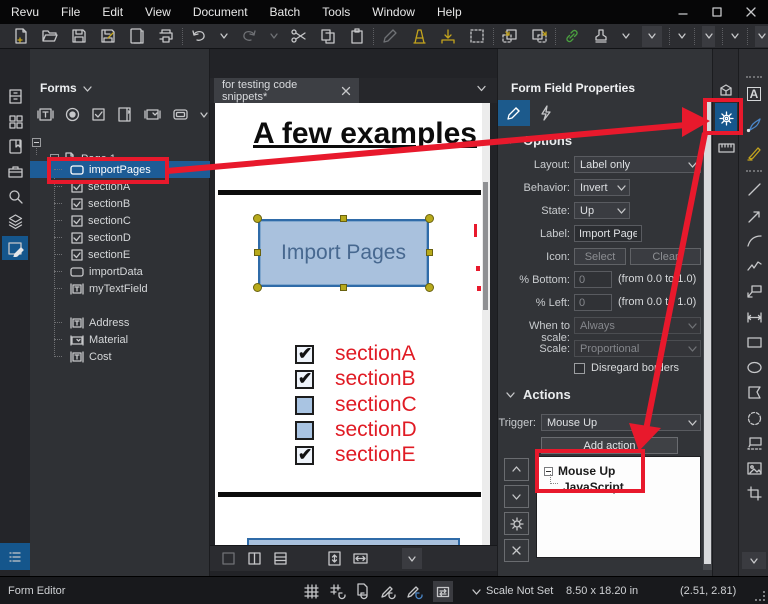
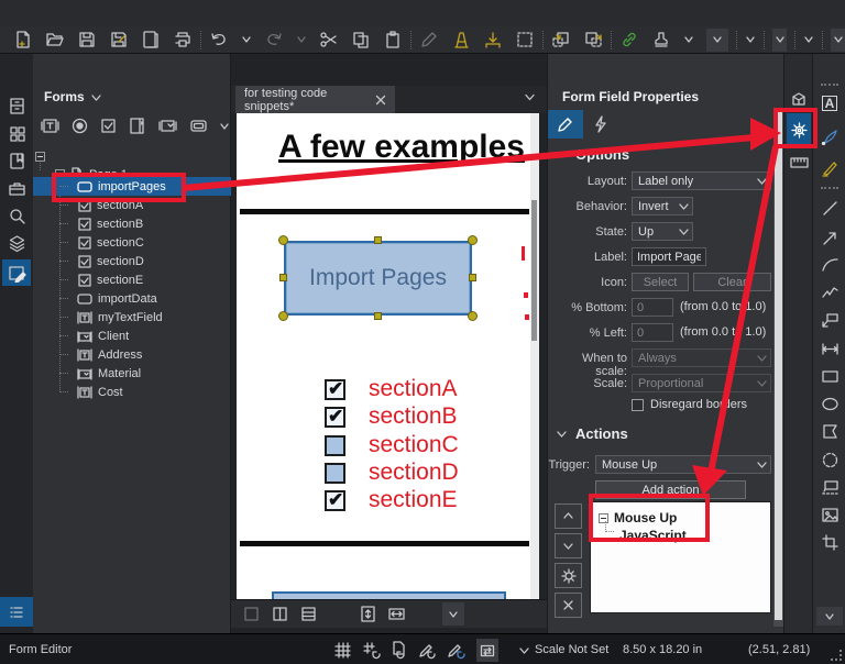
- Revu
- File
- Edit
- View
- Document
- Batch
- Tools
- Window
- Help
  Forms
  importPages
  sectionA
  sectionB
  sectionC
  sectionD
  sectionE
  importData
  myTextField
+ Client
  Address
  Material
  Cost
  for testing code snippets*
  A few examples
  Import Pages
  sectionA
  sectionB
  sectionC
  sectionD
  sectionE
  Form Field Properties
  Layout:
  Label only
  Behavior:
  Invert
  State:
  Up
  Label:
  Import Page
  Icon:
  Select
  Clear
  % Bottom:
  0
  (from 0.0 to 1.0)
  % Left:
  0
  (from 0.0 t 1.0)
  When to scale:
  Always
  Scale:
  Proportional
  Disregard boers
  Actions
  Trigger:
  Mouse Up
  Add action
  Mouse Up
  JavaScript
  A
  Form Editor
  Scale Not Set
  8.50 x 18.20 in
  (2.51, 2.81)
